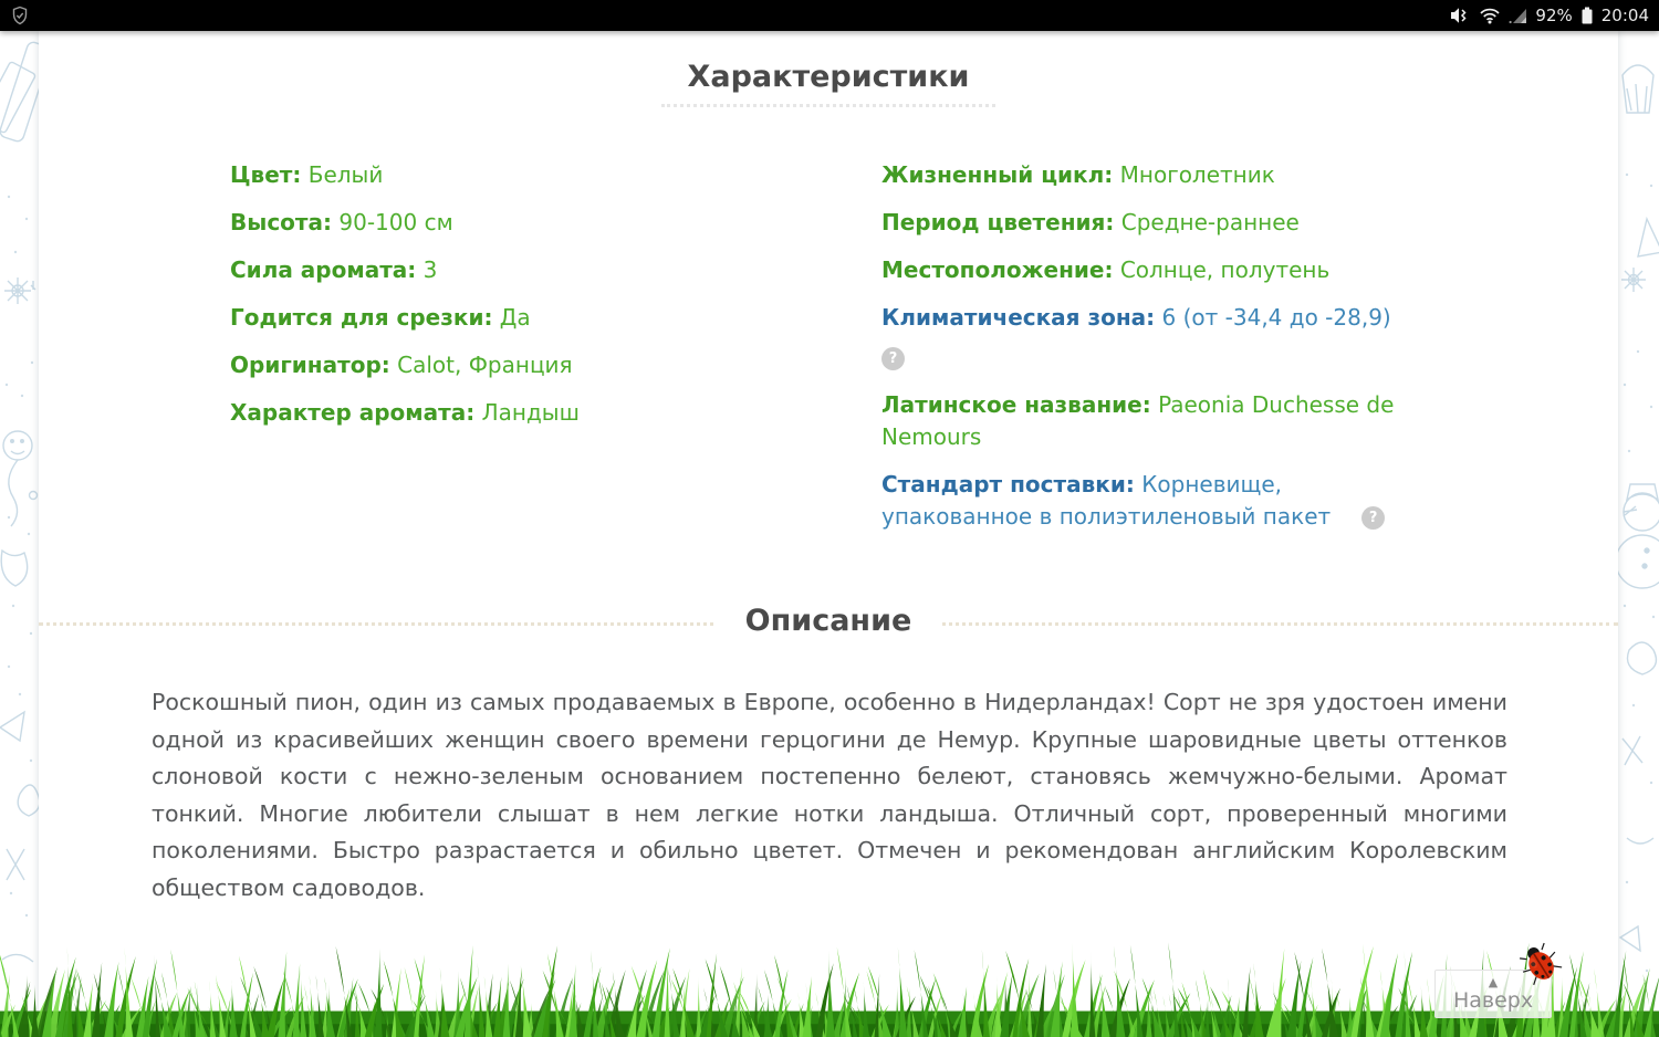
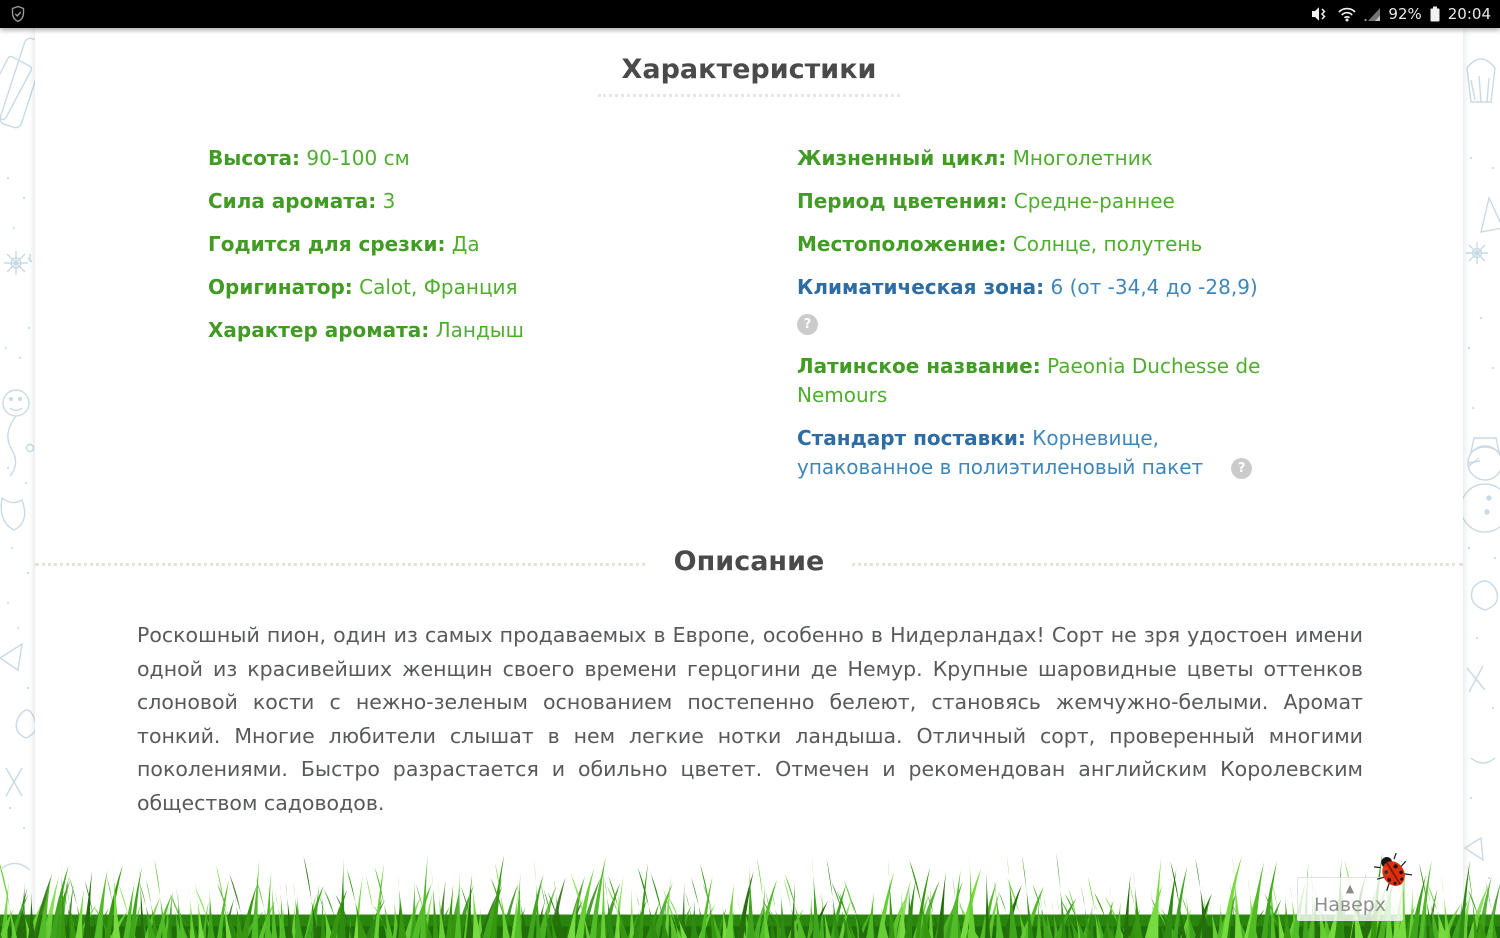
  92%
  20:04
  Характеристики
- Цвет: Белый
  Высота: 90-100 см
  Сила аромата: 3
  Годится для срезки: Да
  Оригинатор: Calot, Франция
  Характер аромата: Ландыш
  Жизненный цикл: Многолетник
  Период цветения: Средне-раннее
  Местоположение: Солнце, полутень
  Климатическая зона: 6 (от -34,4 до -28,9)
  ?
  Латинское название: Paeonia Duchesse de Nemours
  Стандарт поставки: Корневище, упакованное в полиэтиленовый пакет ?
  Описание
  Роскошный пион, один из самых продаваемых в Европе, особенно в Нидерландах! Сорт не зря удостоен имени одной из красивейших женщин своего времени герцогини де Немур. Крупные шаровидные цветы оттенков слоновой кости с нежно-зеленым основанием постепенно белеют, становясь жемчужно-белыми. Аромат тонкий. Многие любители слышат в нем легкие нотки ландыша. Отличный сорт, проверенный многими поколениями. Быстро разрастается и обильно цветет. Отмечен и рекомендован английским Королевским обществом садоводов.
  ▲
  Наверх
